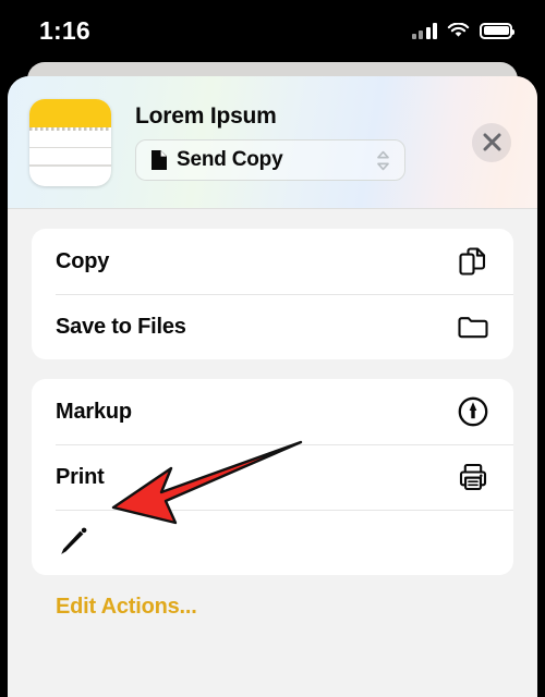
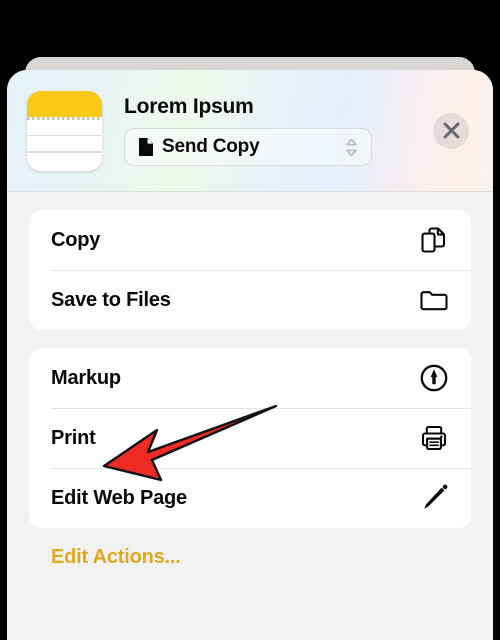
- 1:16
  Lorem Ipsum
  Send Copy
  Copy
  Save to Files
  Markup
  Print
+ Edit Web Page
  Edit Actions...
